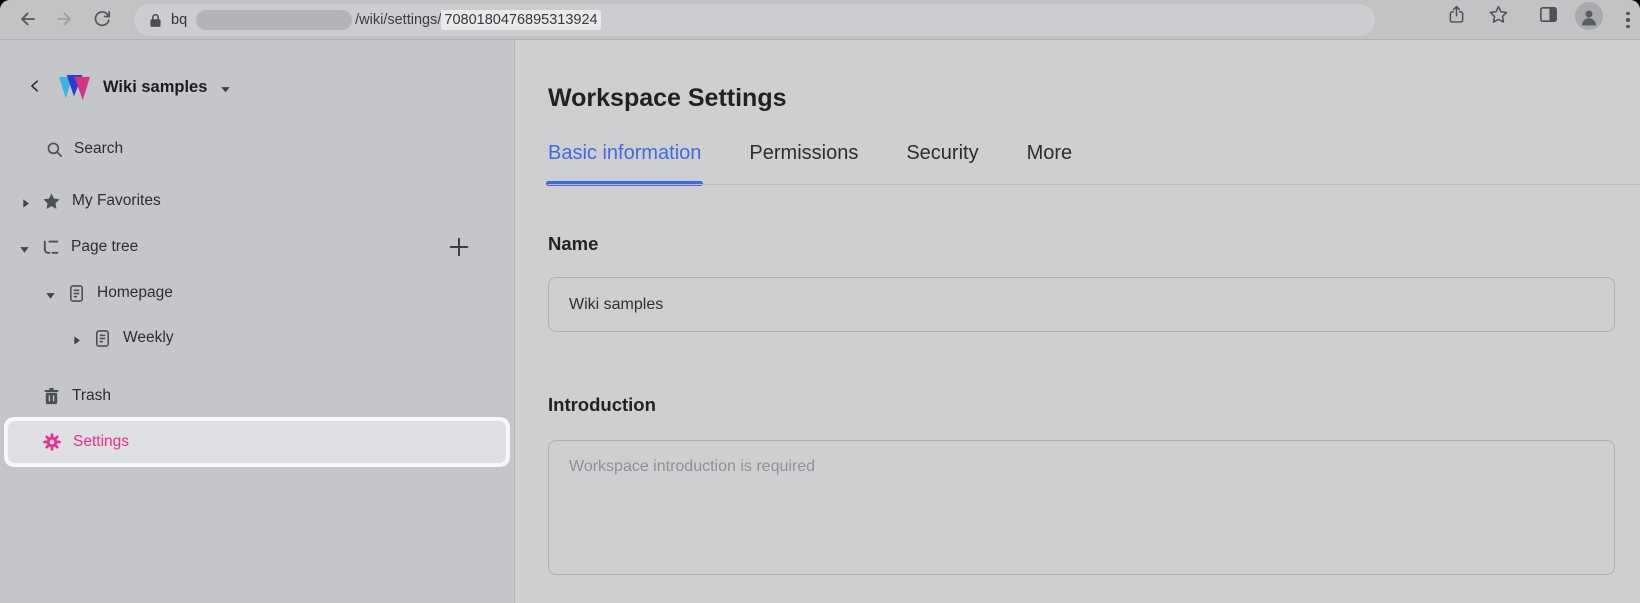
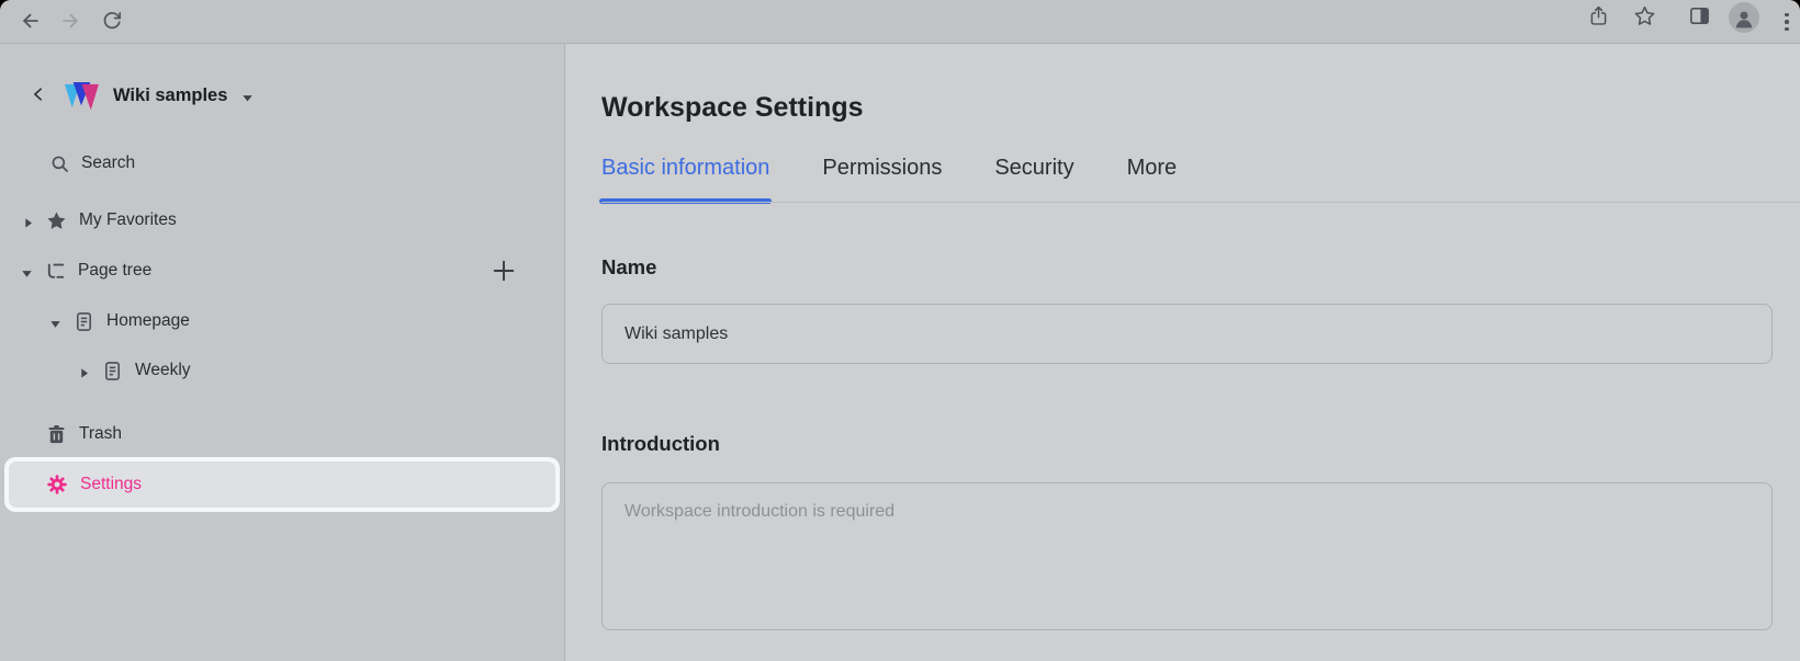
- bq
- /wiki/settings/
- 7080180476895313924
  Wiki samples
  Search
  My Favorites
  Page tree
  Homepage
  Weekly
  Trash
  Settings
  Workspace Settings
  Basic information
  Permissions
  Security
  More
  Name
  Wiki samples
  Introduction
  Workspace introduction is required
